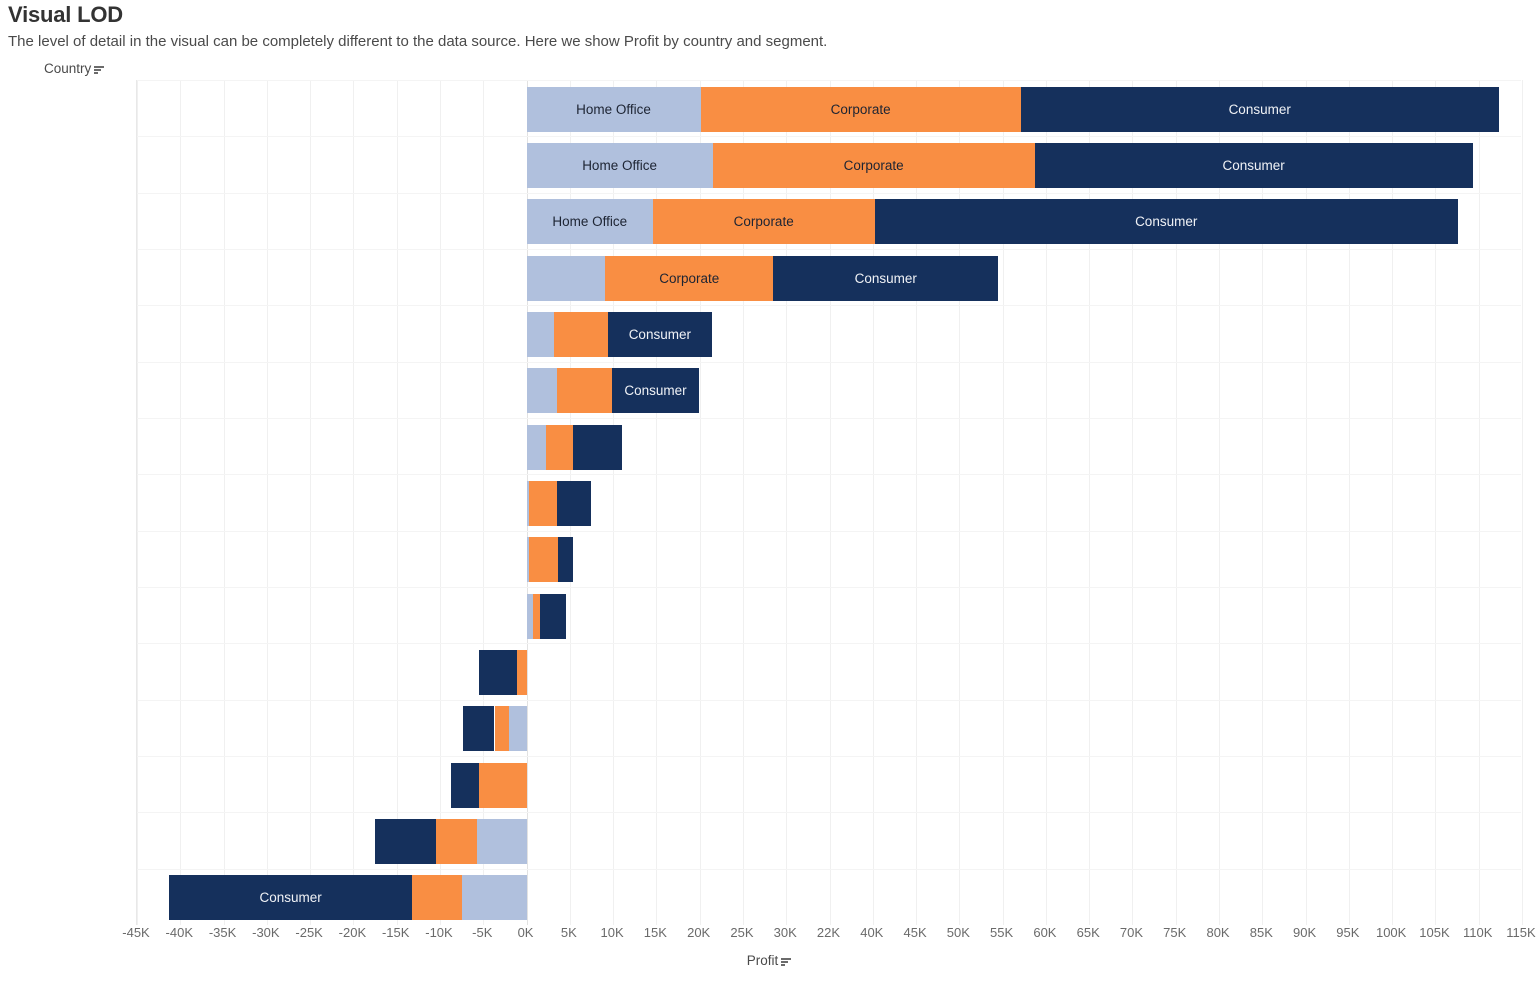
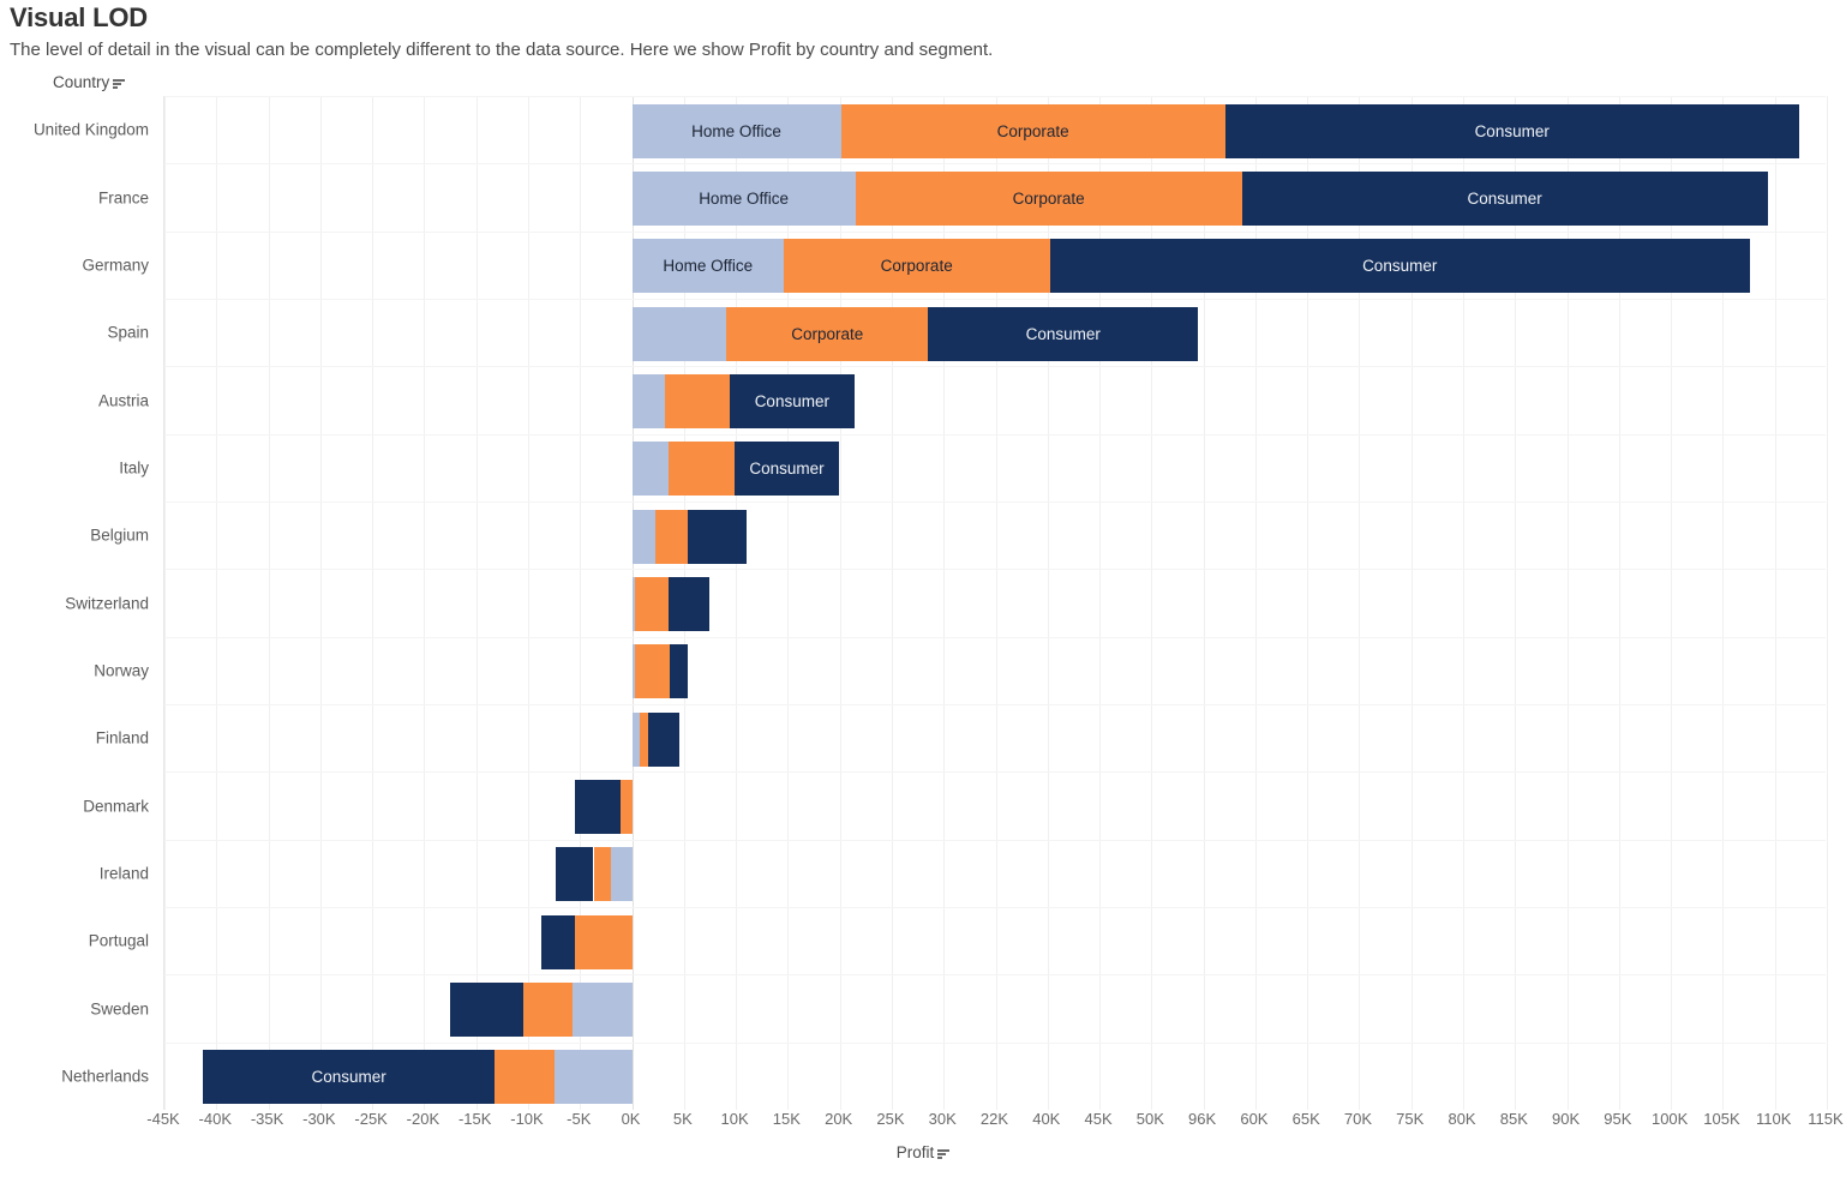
  Visual LOD
  The level of detail in the visual can be completely different to the data source. Here we show Profit by country and segment.
  Country
+ United Kingdom
+ France
+ Germany
+ Spain
+ Austria
+ Italy
+ Belgium
+ Switzerland
+ Norway
+ Finland
+ Denmark
+ Ireland
+ Portugal
+ Sweden
+ Netherlands
  Home Office
  Corporate
  Consumer
  Home Office
  Corporate
  Consumer
  Home Office
  Corporate
  Consumer
  Corporate
  Consumer
  Consumer
  Consumer
  Consumer
  -45K
  -40K
  -35K
  -30K
  -25K
  -20K
  -15K
  -10K
  -5K
  0K
  5K
  10K
  15K
  20K
  25K
  30K
  22K
  40K
  45K
  50K
- 55K
+ 96K
  60K
  65K
  70K
  75K
  80K
  85K
  90K
  95K
  100K
  105K
  110K
  115K
  Profit
